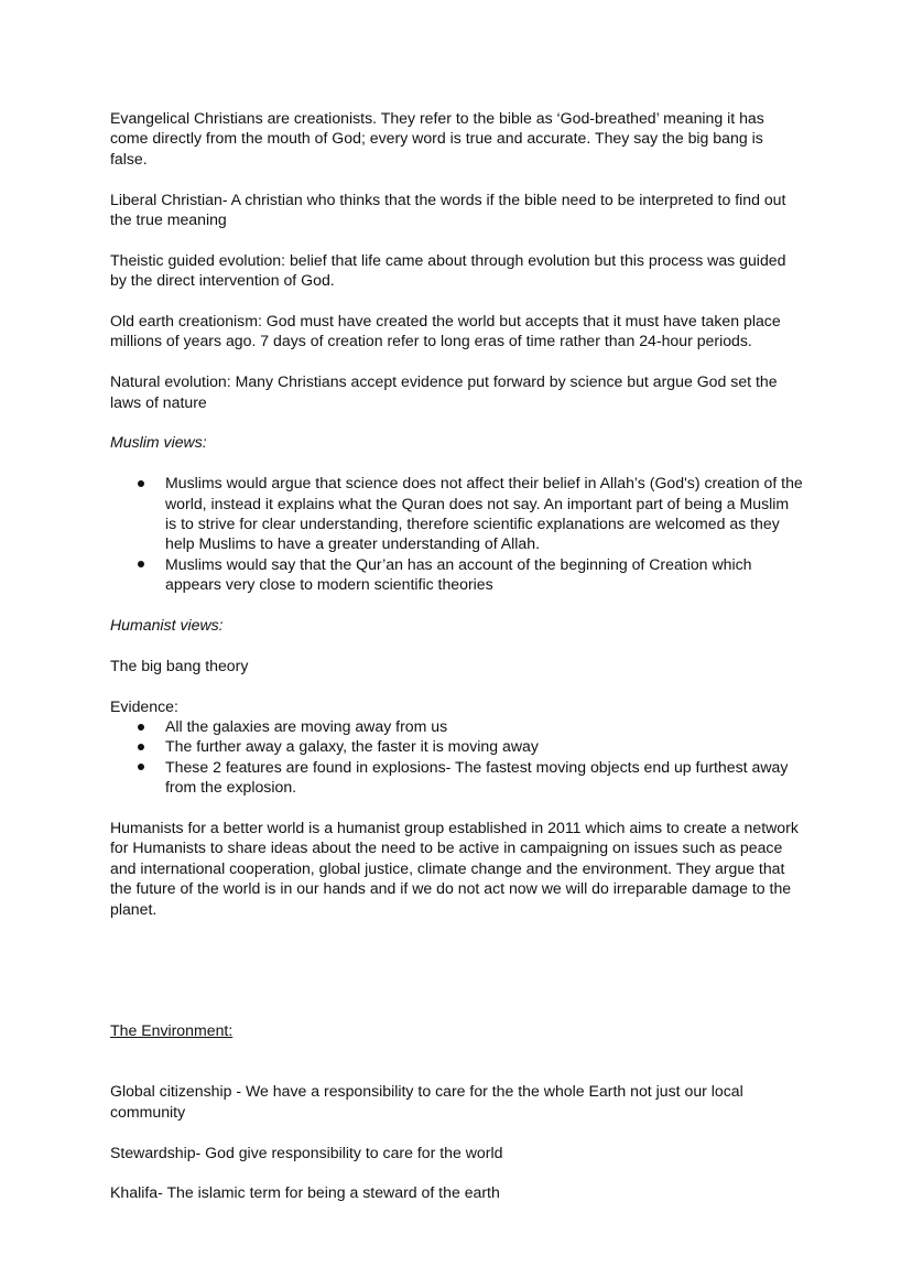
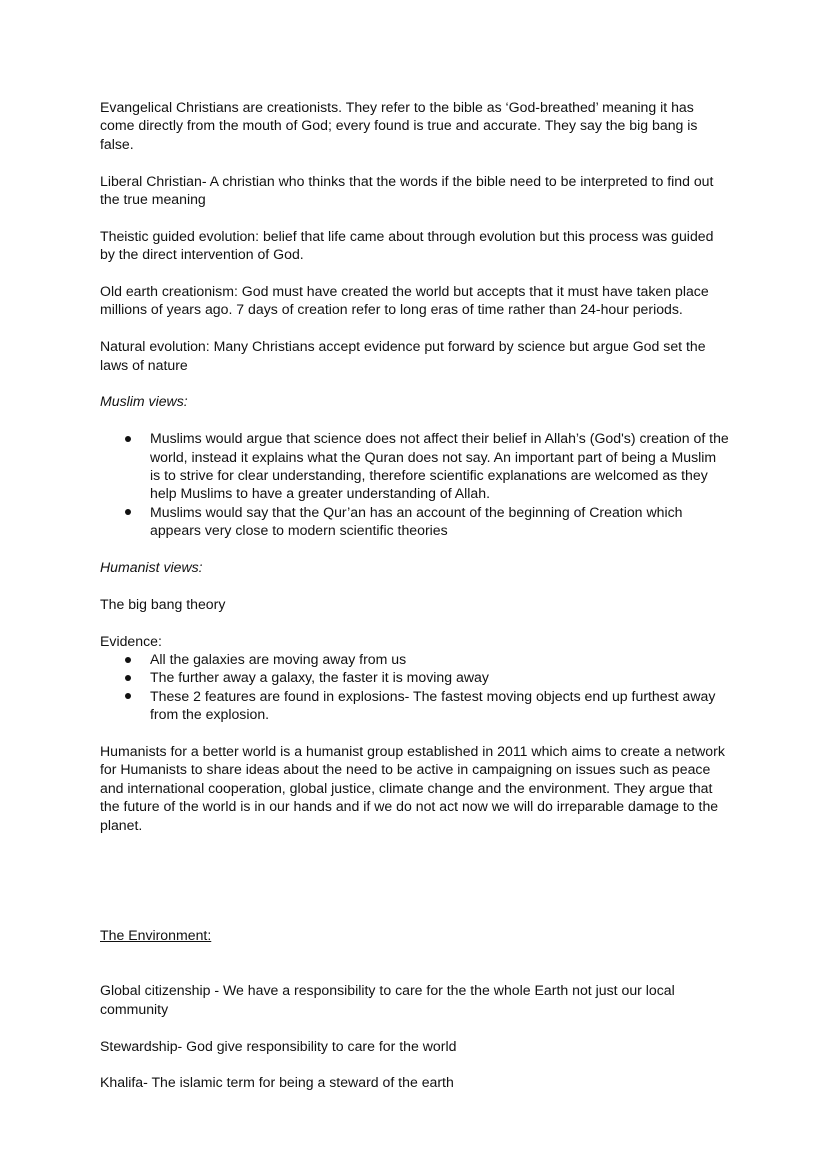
- Evangelical Christians are creationists. They refer to the bible as ‘God-breathed’ meaning it has come directly from the mouth of God; every word is true and accurate. They say the big bang is false.
+ Evangelical Christians are creationists. They refer to the bible as ‘God-breathed’ meaning it has come directly from the mouth of God; every found is true and accurate. They say the big bang is false.
  Liberal Christian- A christian who thinks that the words if the bible need to be interpreted to find out the true meaning
  Theistic guided evolution: belief that life came about through evolution but this process was guided by the direct intervention of God.
  Old earth creationism: God must have created the world but accepts that it must have taken place millions of years ago. 7 days of creation refer to long eras of time rather than 24-hour periods.
  Natural evolution: Many Christians accept evidence put forward by science but argue God set the laws of nature
  Muslim views:
  Muslims would argue that science does not affect their belief in Allah’s (God's) creation of the world, instead it explains what the Quran does not say. An important part of being a Muslim is to strive for clear understanding, therefore scientific explanations are welcomed as they help Muslims to have a greater understanding of Allah.
  Muslims would say that the Qur’an has an account of the beginning of Creation which appears very close to modern scientific theories
  Humanist views:
  The big bang theory
  Evidence:
  All the galaxies are moving away from us
  The further away a galaxy, the faster it is moving away
  These 2 features are found in explosions- The fastest moving objects end up furthest away from the explosion.
  Humanists for a better world is a humanist group established in 2011 which aims to create a network for Humanists to share ideas about the need to be active in campaigning on issues such as peace and international cooperation, global justice, climate change and the environment. They argue that the future of the world is in our hands and if we do not act now we will do irreparable damage to the planet.
  The Environment:
  Global citizenship - We have a responsibility to care for the the whole Earth not just our local community
  Stewardship- God give responsibility to care for the world
  Khalifa- The islamic term for being a steward of the earth
